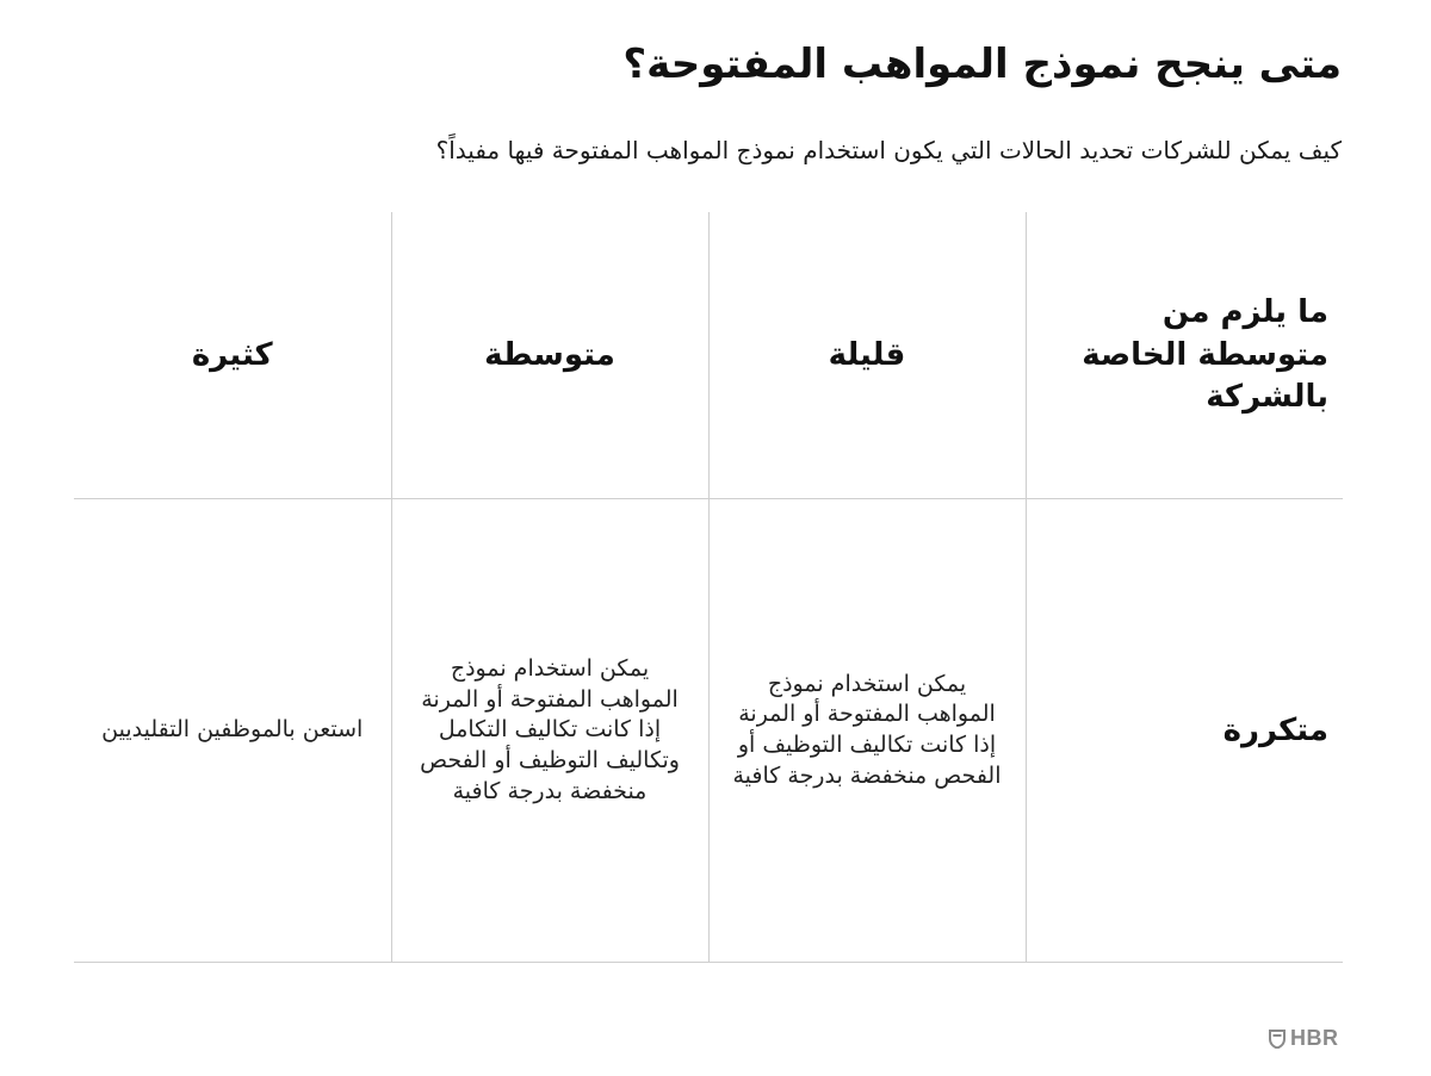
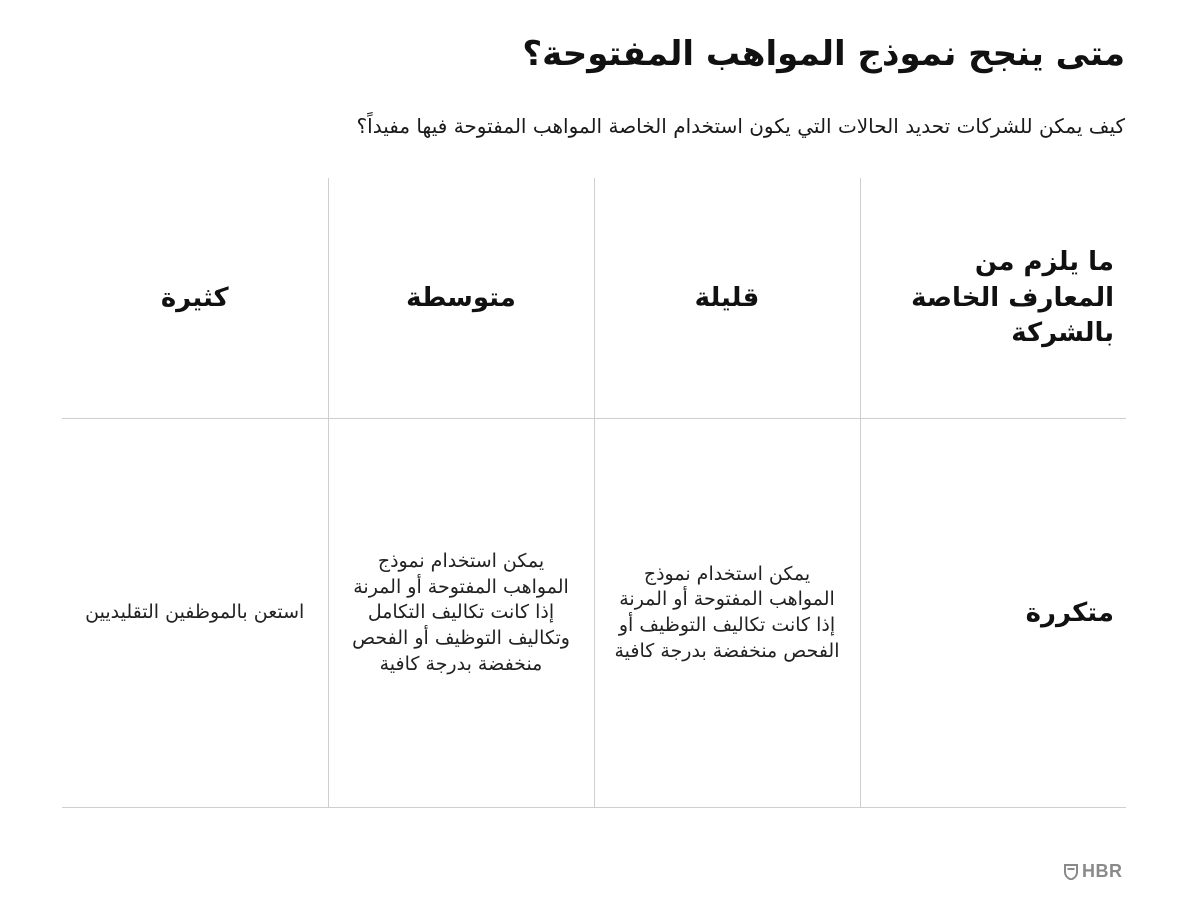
  متى ينجح نموذج المواهب المفتوحة؟
- كيف يمكن للشركات تحديد الحالات التي يكون استخدام نموذج المواهب المفتوحة فيها مفيداً؟
+ كيف يمكن للشركات تحديد الحالات التي يكون استخدام الخاصة المواهب المفتوحة فيها مفيداً؟
- ما يلزم من متوسطة الخاصة بالشركة	قليلة	متوسطة	كثيرة
+ ما يلزم من المعارف الخاصة بالشركة	قليلة	متوسطة	كثيرة
  متكررة	يمكن استخدام نموذج المواهب المفتوحة أو المرنة إذا كانت تكاليف التوظيف أو الفحص منخفضة بدرجة كافية	يمكن استخدام نموذج المواهب المفتوحة أو المرنة إذا كانت تكاليف التكامل وتكاليف التوظيف أو الفحص منخفضة بدرجة كافية	استعن بالموظفين التقليديين
  HBR
